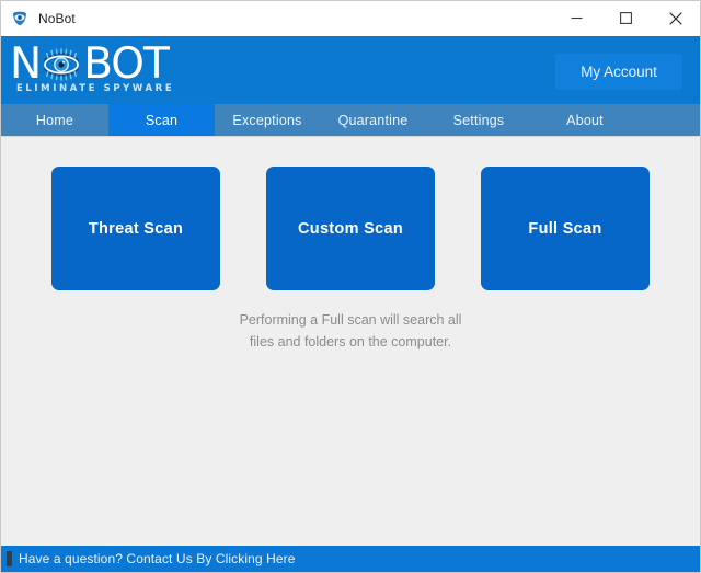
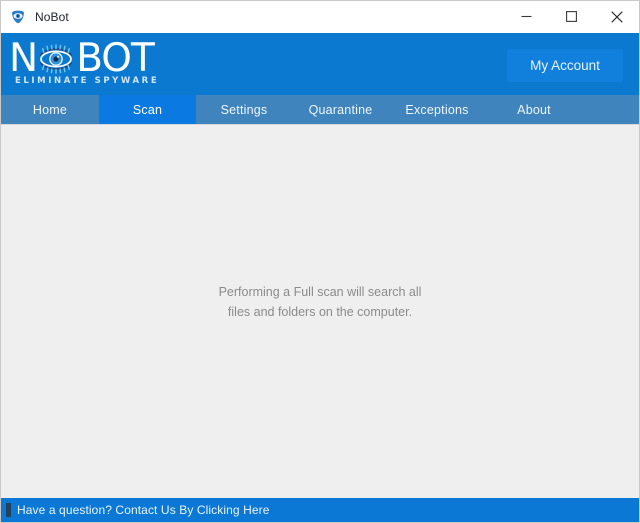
  NoBot
  N
  BOT
  ELIMINATE SPYWARE
  My Account
  Home
  Scan
- Exceptions
+ Settings
  Quarantine
- Settings
+ Exceptions
  About
- Threat Scan
- Custom Scan
- Full Scan
  Performing a Full scan will search all files and folders on the computer.
  Have a question? Contact Us By Clicking Here
